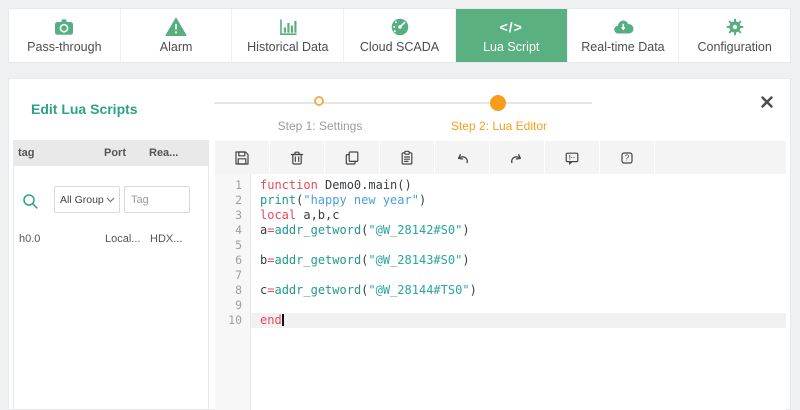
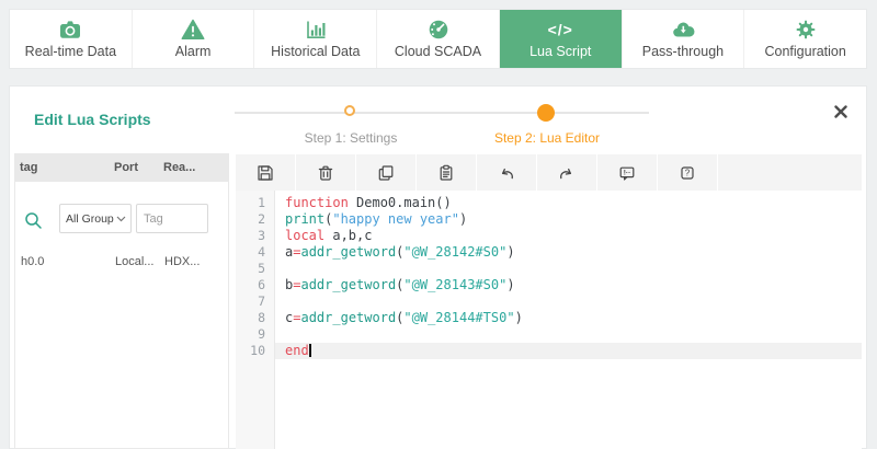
- Pass-through
+ Real-time Data
  Alarm
  Historical Data
  Cloud SCADA
  </>
  Lua Script
- Real-time Data
+ Pass-through
  Configuration
  Edit Lua Scripts
  Step 1: Settings
  Step 2: Lua Editor
  tag
  Port
  Rea...
  All Group
  Tag
  h0.0
  Local...
  HDX...
  ?
  1
  2
  3
  4
  5
  6
  7
  8
  9
  10
  function Demo0.main()
  print("happy new year")
  local a,b,c
  a=addr_getword("@W_28142#S0")
  b=addr_getword("@W_28143#S0")
  c=addr_getword("@W_28144#TS0")
  end
